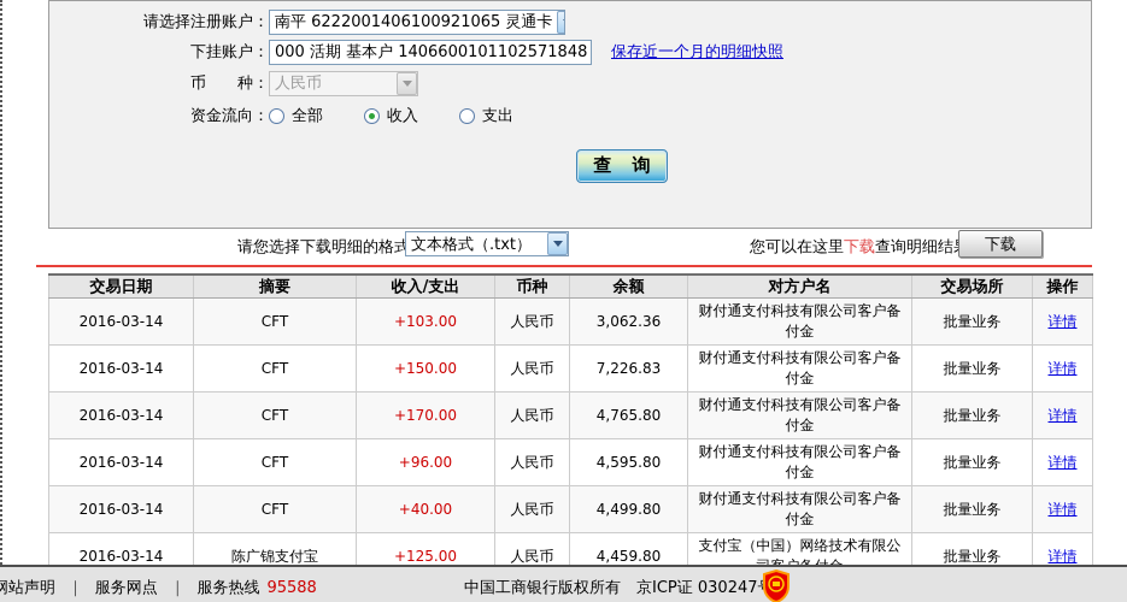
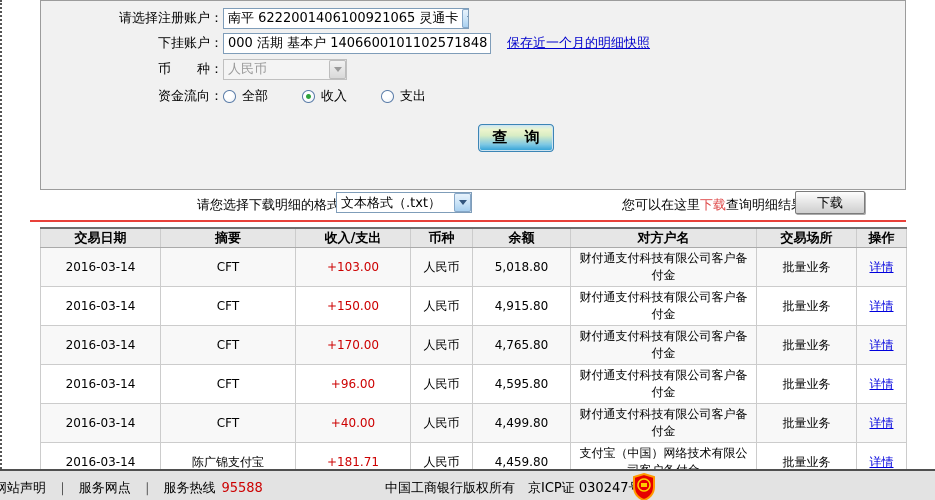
  请选择注册账户：
  南平 6222001406100921065 灵通卡
  下挂账户：
  000 活期 基本户 1406600101102571848
  保存近一个月的明细快照
  币 种：
  人民币
  资金流向：
  全部
  收入
  支出
  查 询
  请您选择下载明细的格式
  文本格式（.txt）
  您可以在这里下载查询明细结
  下载
  交易日期	摘要	收入/支出	币种	余额	对方户名	交易场所	操作
- 2016-03-14	CFT	+103.00	人民币	3,062.36	财付通支付科技有限公司客户备付金	批量业务	详情
+ 2016-03-14	CFT	+103.00	人民币	5,018.80	财付通支付科技有限公司客户备付金	批量业务	详情
- 2016-03-14	CFT	+150.00	人民币	7,226.83	财付通支付科技有限公司客户备付金	批量业务	详情
+ 2016-03-14	CFT	+150.00	人民币	4,915.80	财付通支付科技有限公司客户备付金	批量业务	详情
  2016-03-14	CFT	+170.00	人民币	4,765.80	财付通支付科技有限公司客户备付金	批量业务	详情
  2016-03-14	CFT	+96.00	人民币	4,595.80	财付通支付科技有限公司客户备付金	批量业务	详情
  2016-03-14	CFT	+40.00	人民币	4,499.80	财付通支付科技有限公司客户备付金	批量业务	详情
- 2016-03-14	陈广锦支付宝	+125.00	人民币	4,459.80	支付宝（中国）网络技术有限公	批量业务	详情
+ 2016-03-14	陈广锦支付宝	+181.71	人民币	4,459.80	支付宝（中国）网络技术有限公	批量业务	详情
  网站声明 ｜ 服务网点 ｜ 服务热线 95588
  中国工商银行版权所有 京ICP证 030247
